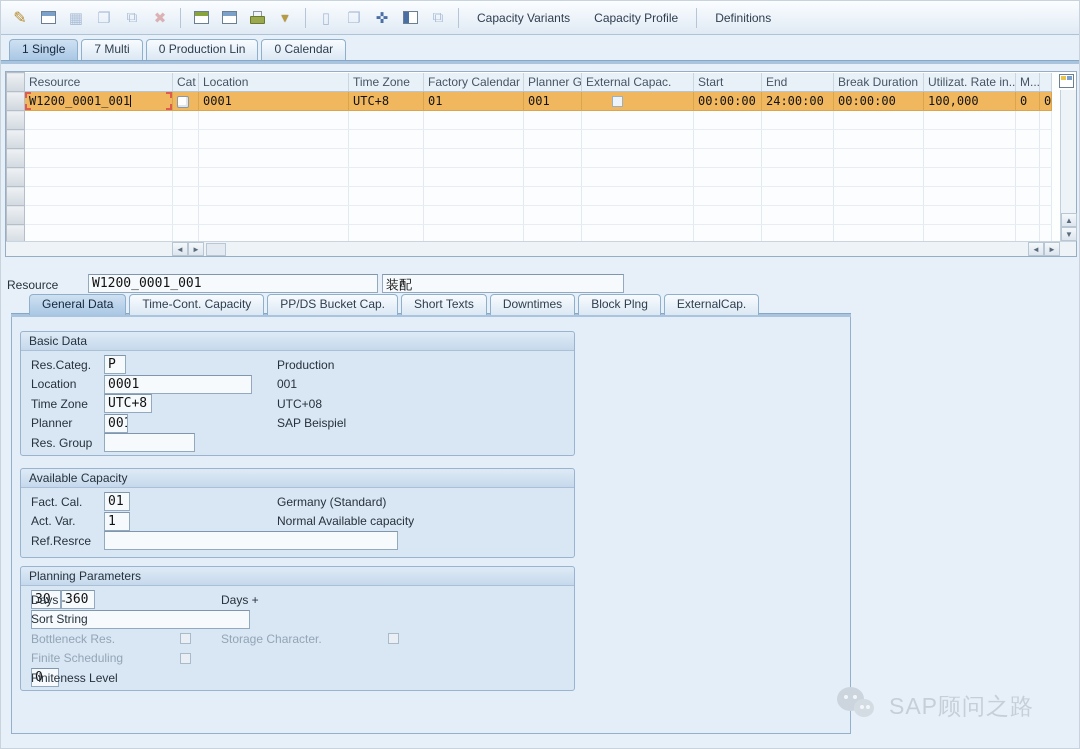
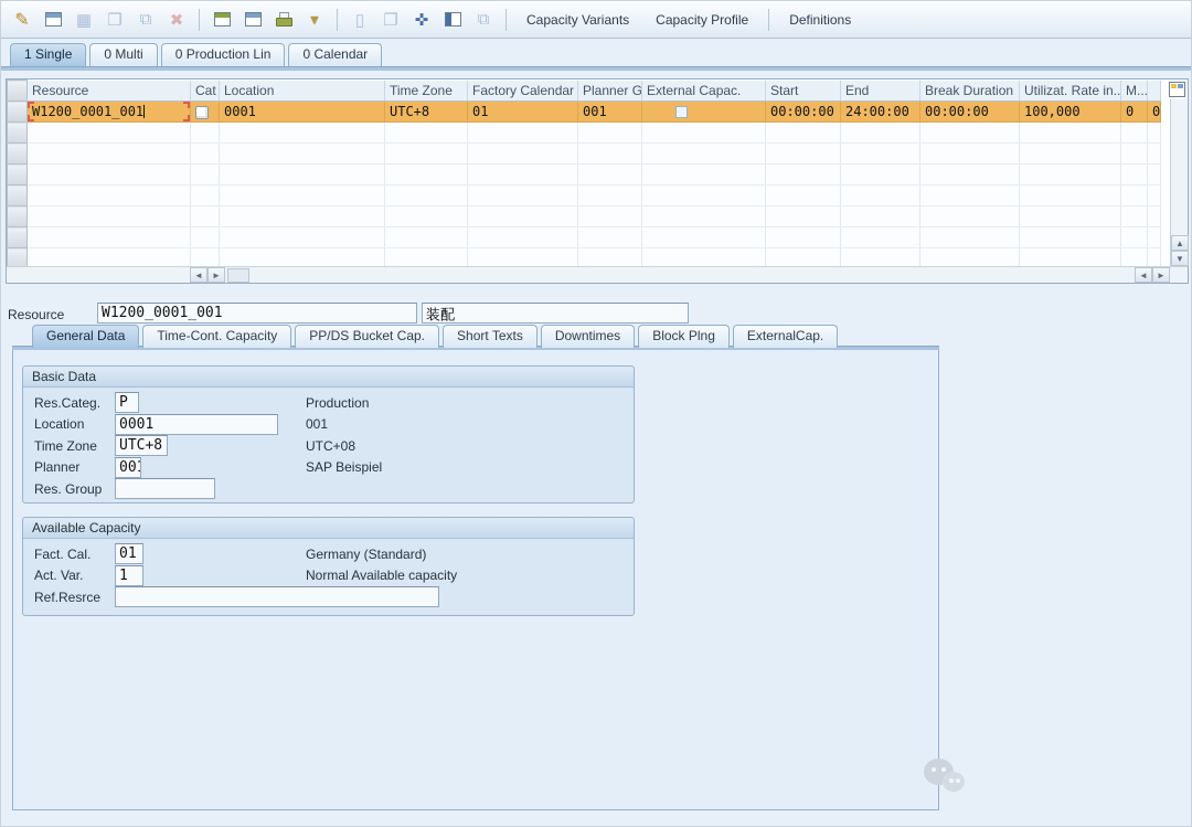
  ✎
  ▦
  ❐
  ⧉
  ✖
  ▼
  ▯
  ❐
  ✜
  ⧉
  Capacity Variants
  Capacity Profile
  Definitions
  1 Single
- 7 Multi
+ 0 Multi
  0 Production Lin
  0 Calendar
  	Resource	Cat	Location	Time Zone	Factory Calendar	Planner G	External Capac.	Start	End	Break Duration	Utilizat. Rate in..	M...
  	W1200_0001_001		0001	UTC+8	01	001		00:00:00	24:00:00	00:00:00	100,000	0	0
  ▲
  ▼
  ◄
  ►
  ◄
  ►
  Resource
  W1200_0001_001
  装配
  General Data
  Time-Cont. Capacity
  PP/DS Bucket Cap.
  Short Texts
  Downtimes
  Block Plng
  ExternalCap.
  Basic Data
  Res.Categ.
  P
  Production
  Location
  0001
  001
  Time Zone
  UTC+8
  UTC+08
  Planner
  001
  SAP Beispiel
  Res. Group
  Available Capacity
  Fact. Cal.
  01
  Germany (Standard)
  Act. Var.
  1
  Normal Available capacity
  Ref.Resrce
- Planning Parameters
- Days -
- 30
- Days +
- 360
- Sort String
- Bottleneck Res.
- Storage Character.
- Finite Scheduling
- Finiteness Level
- 0
- SAP顾问之路
